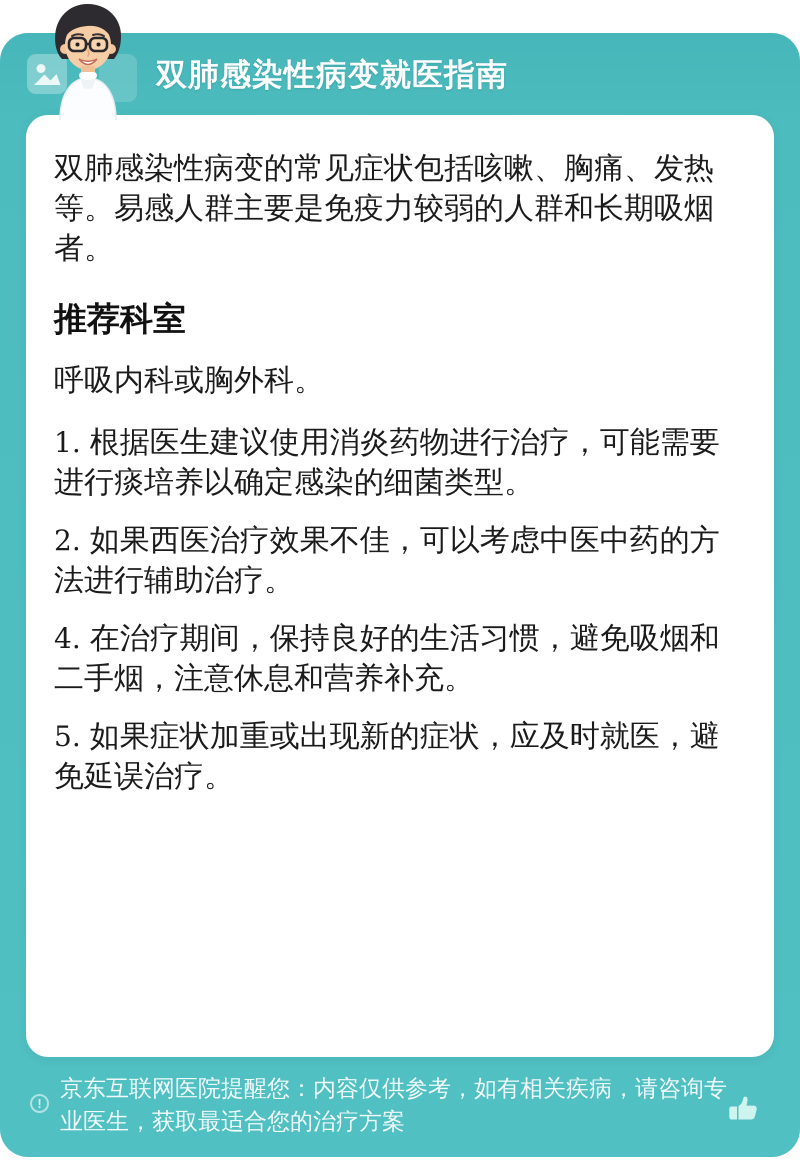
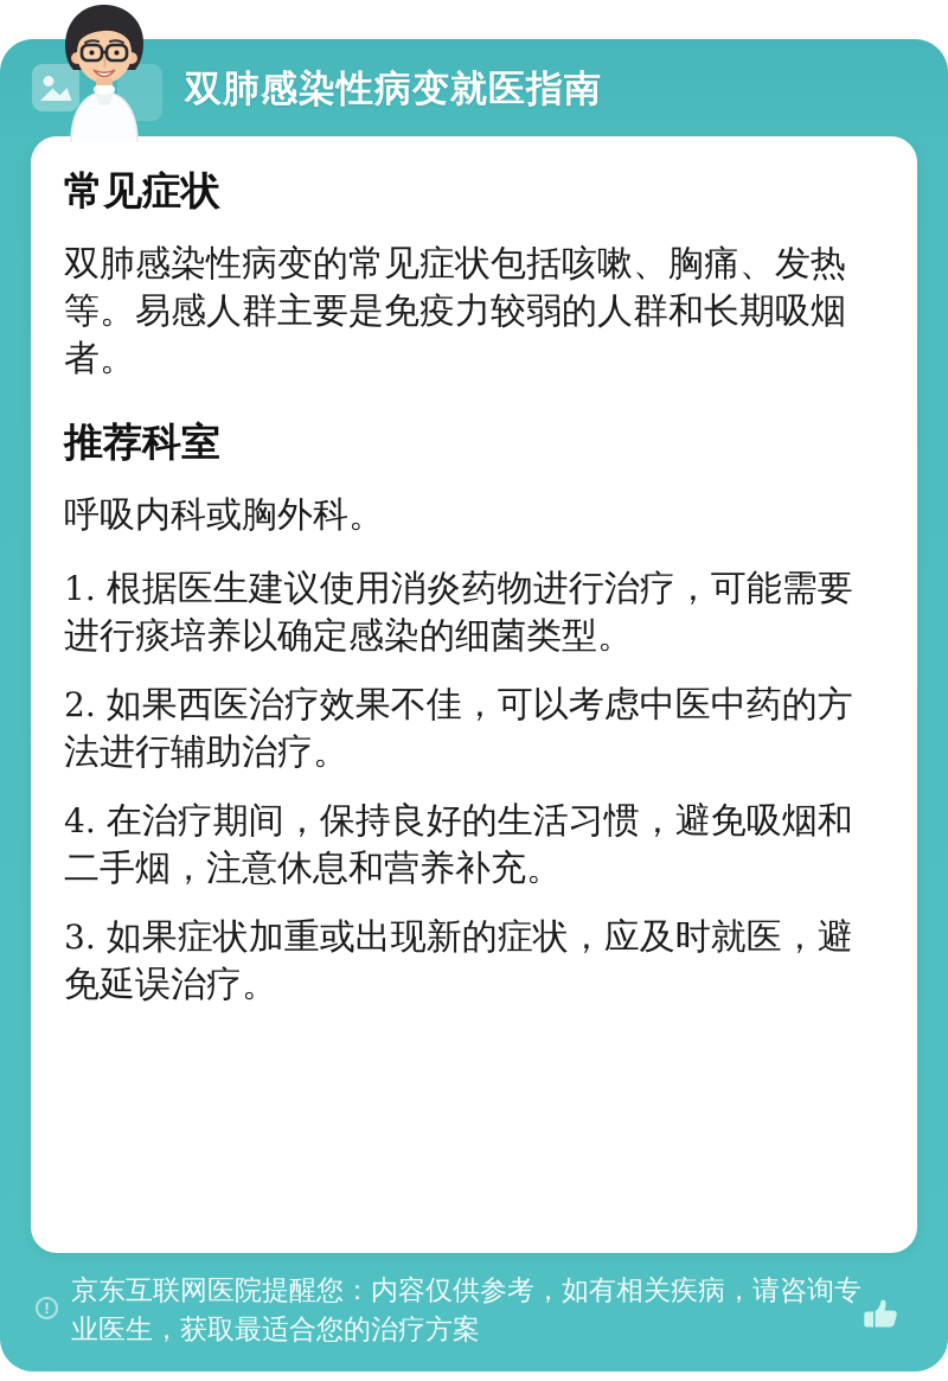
  双肺感染性病变就医指南
+ 常见症状
  双肺感染性病变的常见症状包括咳嗽、胸痛、发热等。易感人群主要是免疫力较弱的人群和长期吸烟者。
  推荐科室
  呼吸内科或胸外科。
  1. 根据医生建议使用消炎药物进行治疗，可能需要进行痰培养以确定感染的细菌类型。
  2. 如果西医治疗效果不佳，可以考虑中医中药的方法进行辅助治疗。
  4. 在治疗期间，保持良好的生活习惯，避免吸烟和二手烟，注意休息和营养补充。
- 5. 如果症状加重或出现新的症状，应及时就医，避免延误治疗。
+ 3. 如果症状加重或出现新的症状，应及时就医，避免延误治疗。
  !
  京东互联网医院提醒您：内容仅供参考，如有相关疾病，请咨询专业医生，获取最适合您的治疗方案
